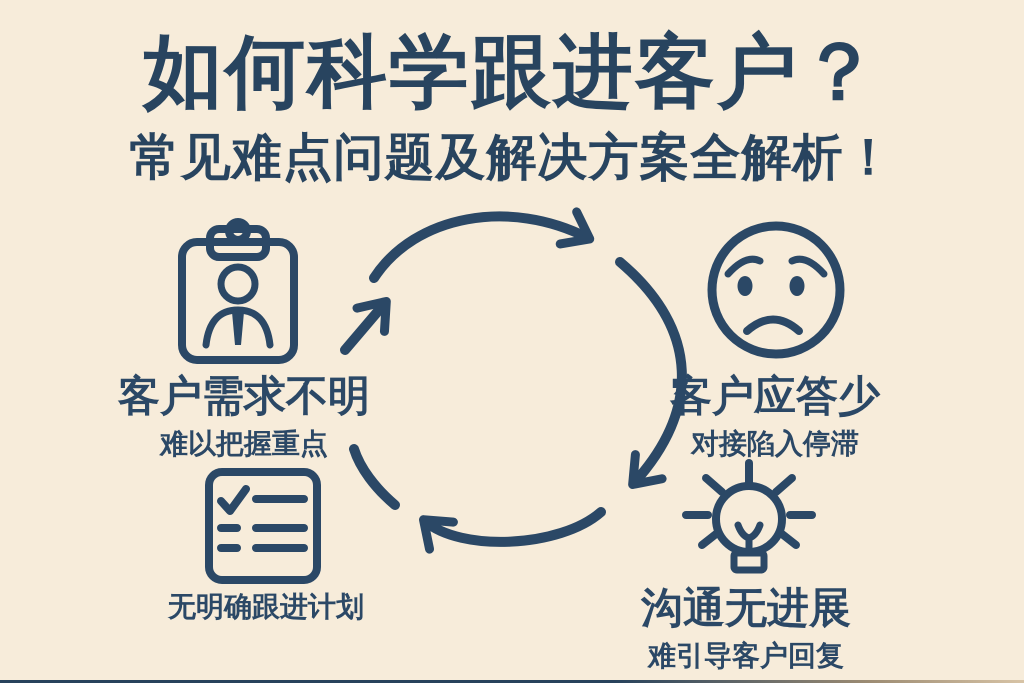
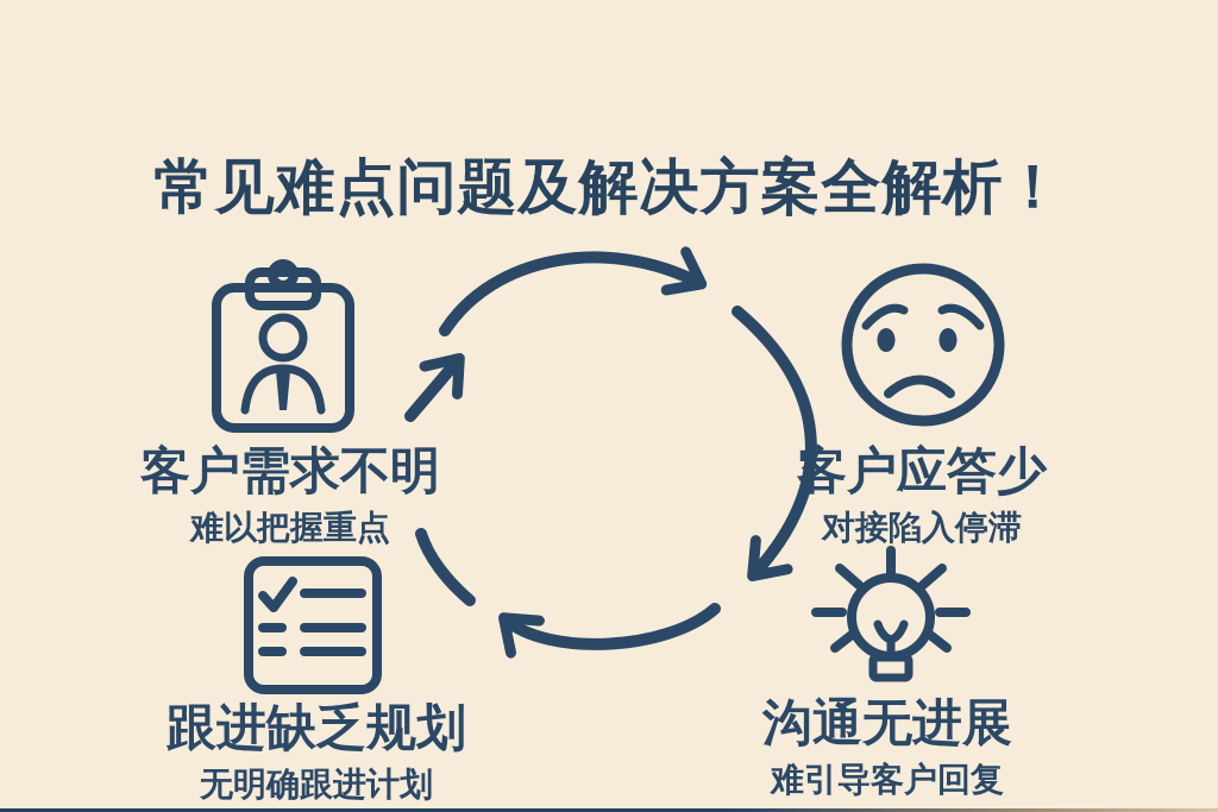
- 如何科学跟进客户？
  常见难点问题及解决方案全解析！
  客户需求不明
  难以把握重点
  客户应答少
  对接陷入停滞
+ 跟进缺乏规划
  无明确跟进计划
  沟通无进展
  难引导客户回复
